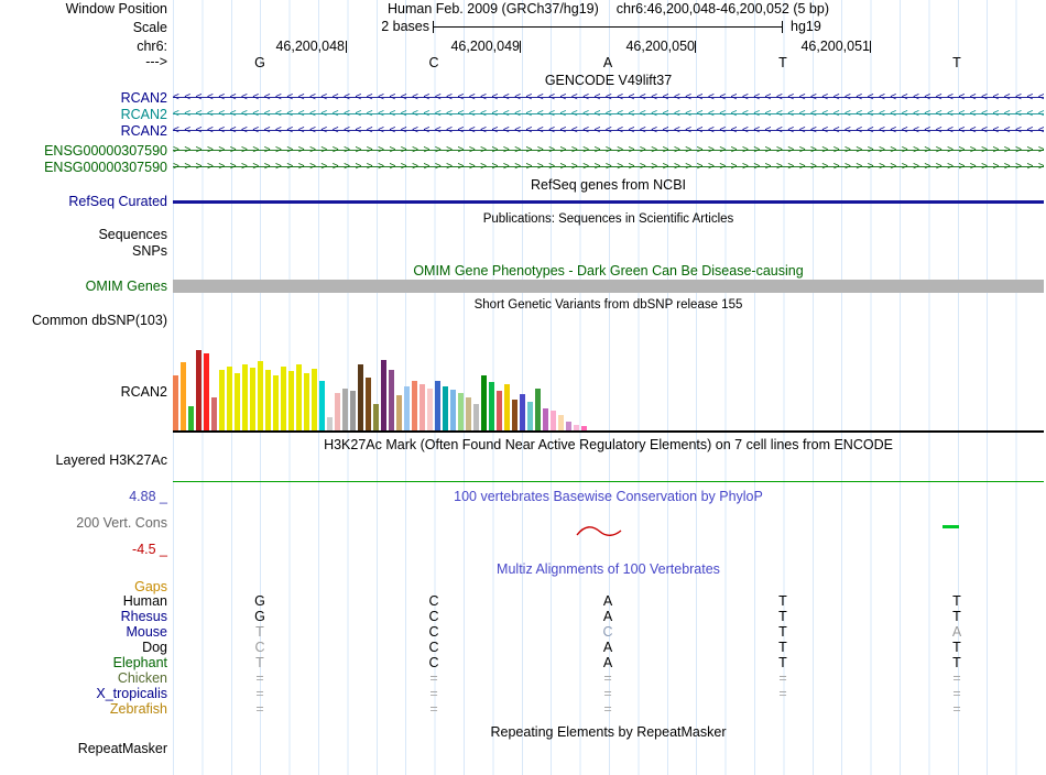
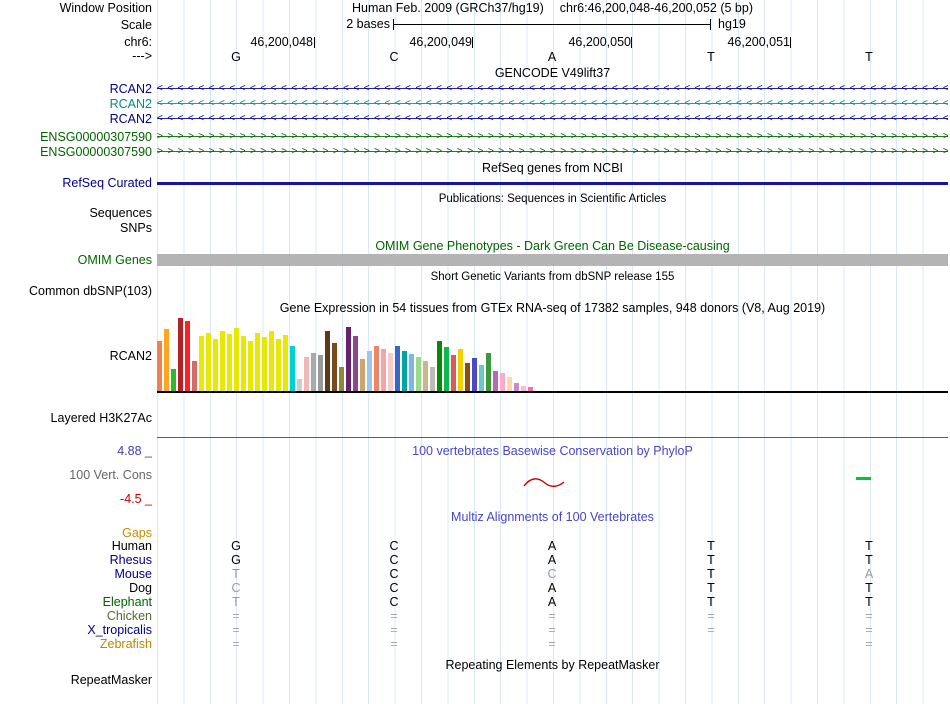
  Window Position
  Human Feb. 2009 (GRCh37/hg19)
  chr6:46,200,048-46,200,052 (5 bp)
  Scale
  2 bases
  hg19
  chr6:
  46,200,048
  46,200,049
  46,200,050
  46,200,051
  --->
  G
  C
  A
  T
  T
  GENCODE V49lift37
  RCAN2
  RCAN2
  RCAN2
  ENSG00000307590
  ENSG00000307590
  RefSeq genes from NCBI
  RefSeq Curated
  Publications: Sequences in Scientific Articles
  Sequences
  SNPs
  OMIM Gene Phenotypes - Dark Green Can Be Disease-causing
  OMIM Genes
  Short Genetic Variants from dbSNP release 155
  Common dbSNP(103)
+ Gene Expression in 54 tissues from GTEx RNA-seq of 17382 samples, 948 donors (V8, Aug 2019)
  RCAN2
- H3K27Ac Mark (Often Found Near Active Regulatory Elements) on 7 cell lines from ENCODE
  Layered H3K27Ac
  4.88 _
  100 vertebrates Basewise Conservation by PhyloP
- 200 Vert. Cons
+ 100 Vert. Cons
  -4.5 _
  Multiz Alignments of 100 Vertebrates
  Gaps
  Human
  Rhesus
  Mouse
  Dog
  Elephant
  Chicken
  X_tropicalis
  Zebrafish
  G
  C
  A
  T
  T
  G
  C
  A
  T
  T
  T
  C
  C
  T
  A
  C
  C
  A
  T
  T
  T
  C
  A
  T
  T
  =
  =
  =
  =
  =
  =
  =
  =
  =
  =
  =
  =
  =
  =
  Repeating Elements by RepeatMasker
  RepeatMasker
